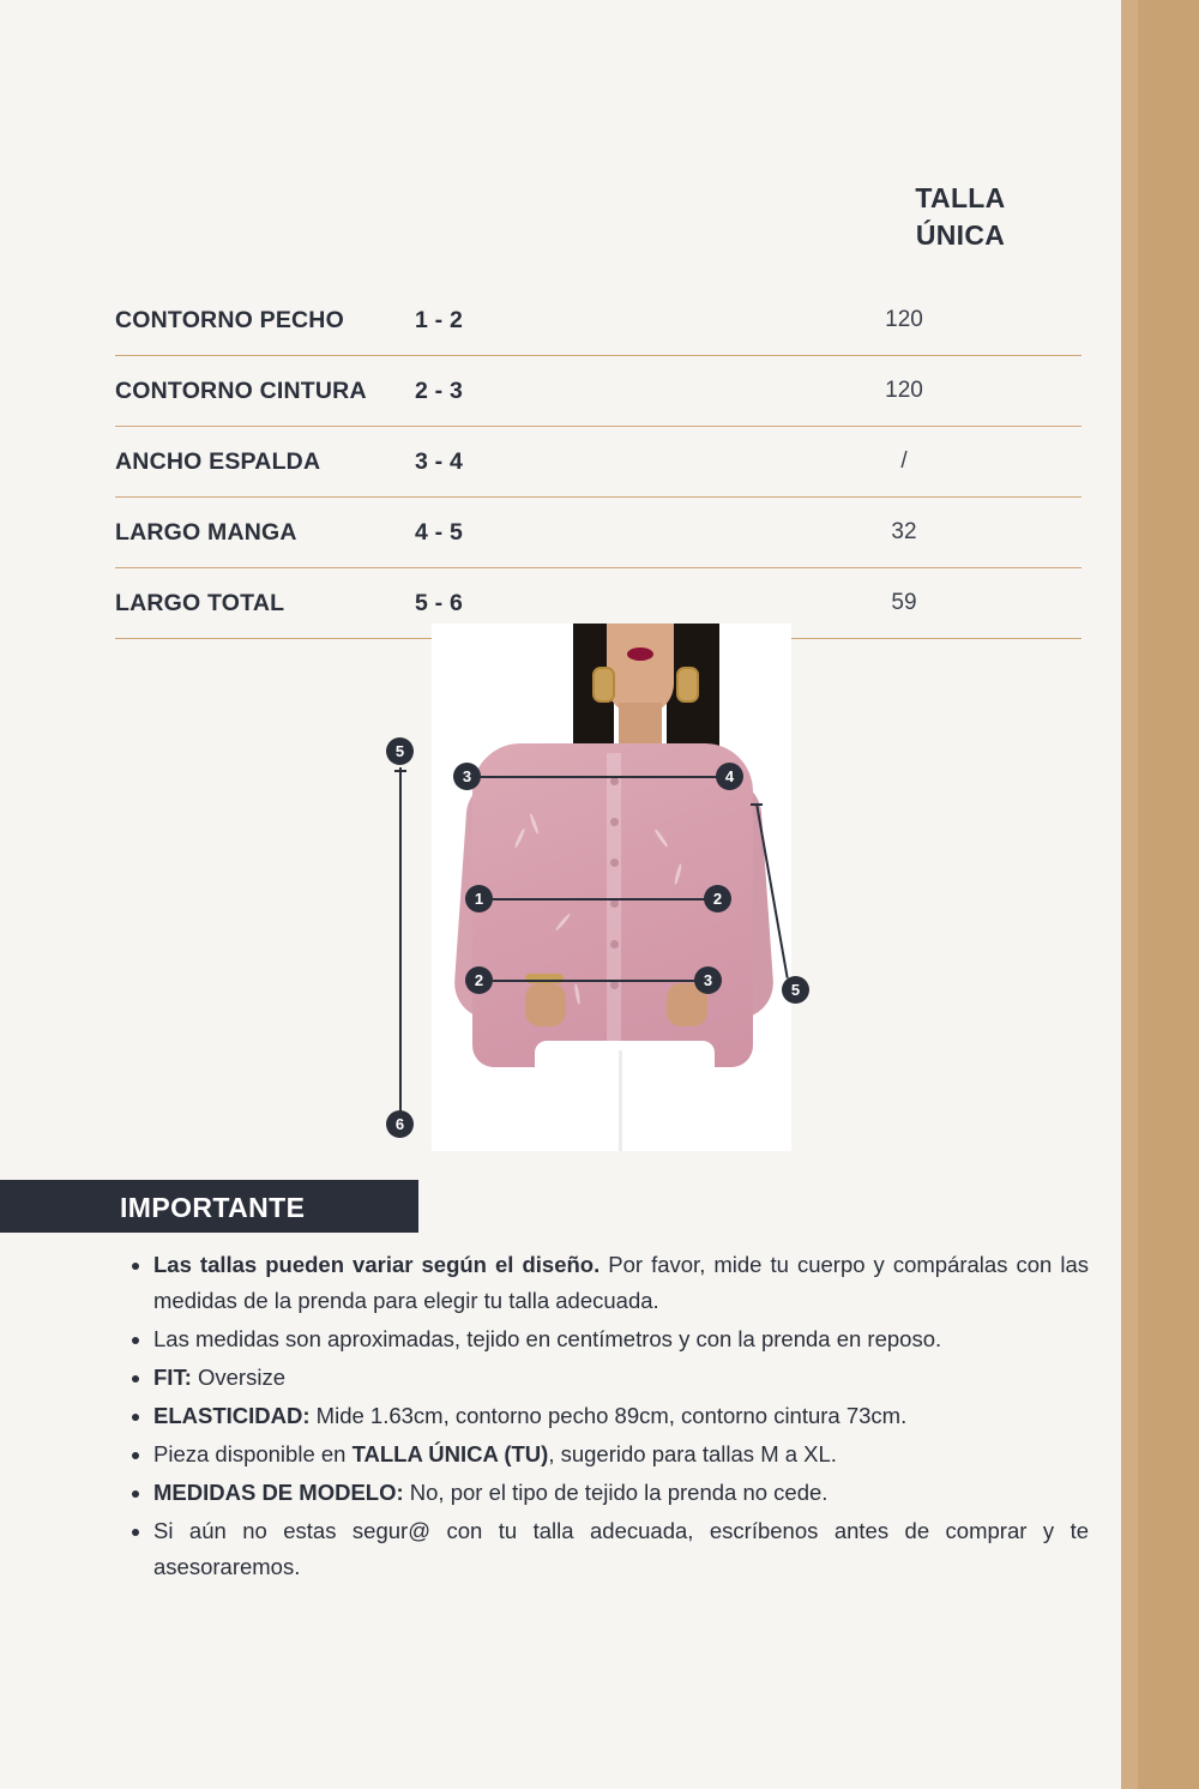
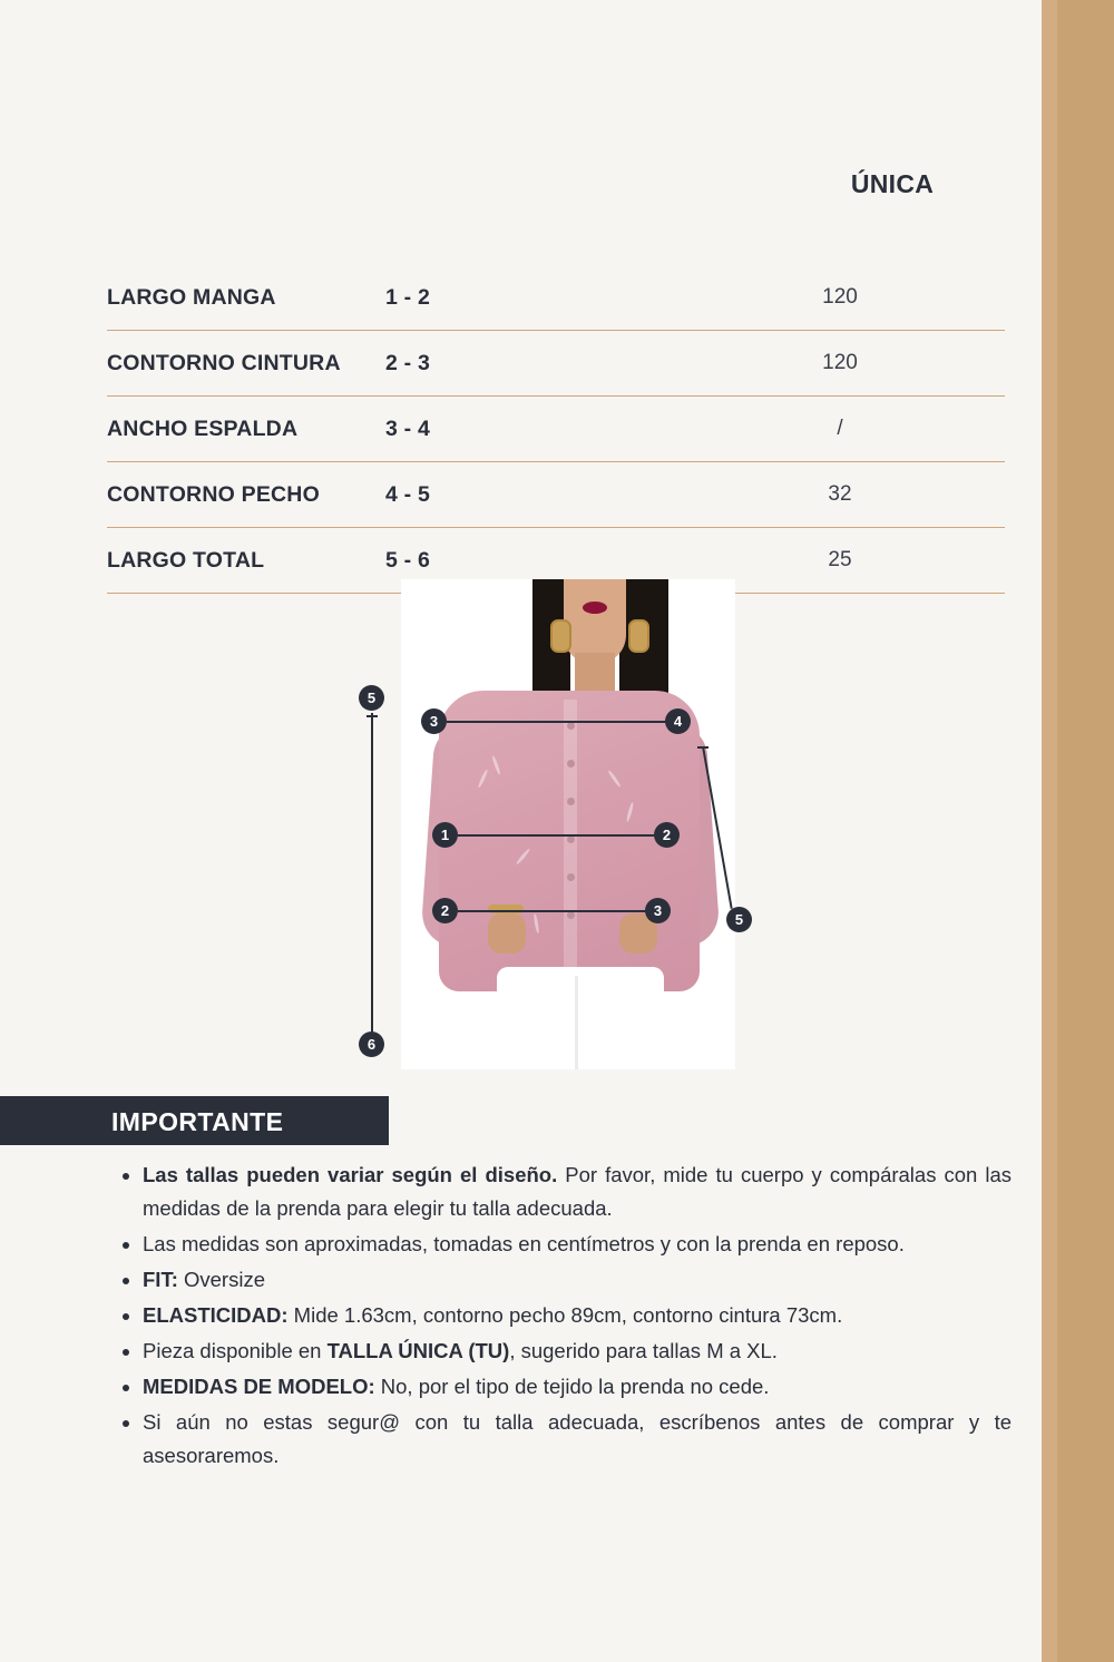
- TALLA
  ÚNICA
- CONTORNO PECHO	1 - 2	120
+ LARGO MANGA	1 - 2	120
  CONTORNO CINTURA	2 - 3	120
  ANCHO ESPALDA	3 - 4	/
- LARGO MANGA	4 - 5	32
+ CONTORNO PECHO	4 - 5	32
- LARGO TOTAL	5 - 6	59
+ LARGO TOTAL	5 - 6	25
  5
  6
  3
  4
  1
  2
  2
  3
  5
  IMPORTANTE
  Las tallas pueden variar según el diseño. Por favor, mide tu cuerpo y compáralas con las medidas de la prenda para elegir tu talla adecuada.
- Las medidas son aproximadas, tejido en centímetros y con la prenda en reposo.
+ Las medidas son aproximadas, tomadas en centímetros y con la prenda en reposo.
  FIT: Oversize
  ELASTICIDAD: Mide 1.63cm, contorno pecho 89cm, contorno cintura 73cm.
  Pieza disponible en TALLA ÚNICA (TU), sugerido para tallas M a XL.
  MEDIDAS DE MODELO: No, por el tipo de tejido la prenda no cede.
  Si aún no estas segur@ con tu talla adecuada, escríbenos antes de comprar y te asesoraremos.
